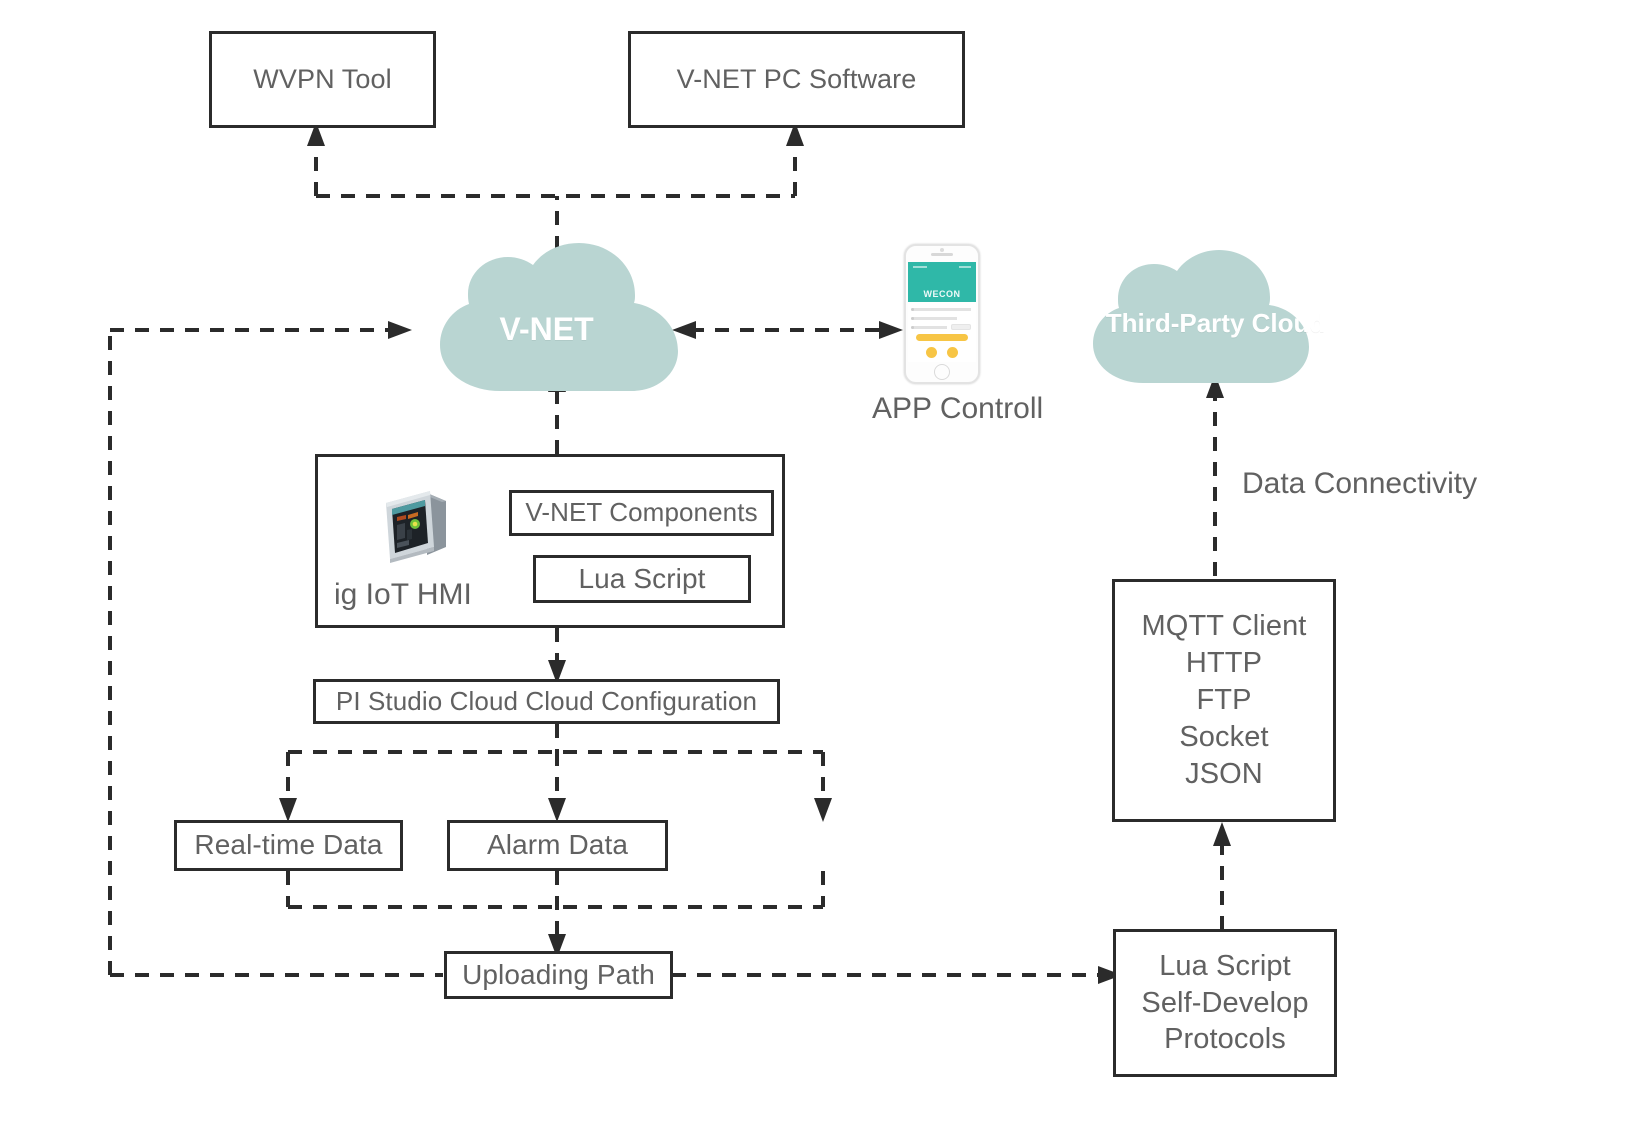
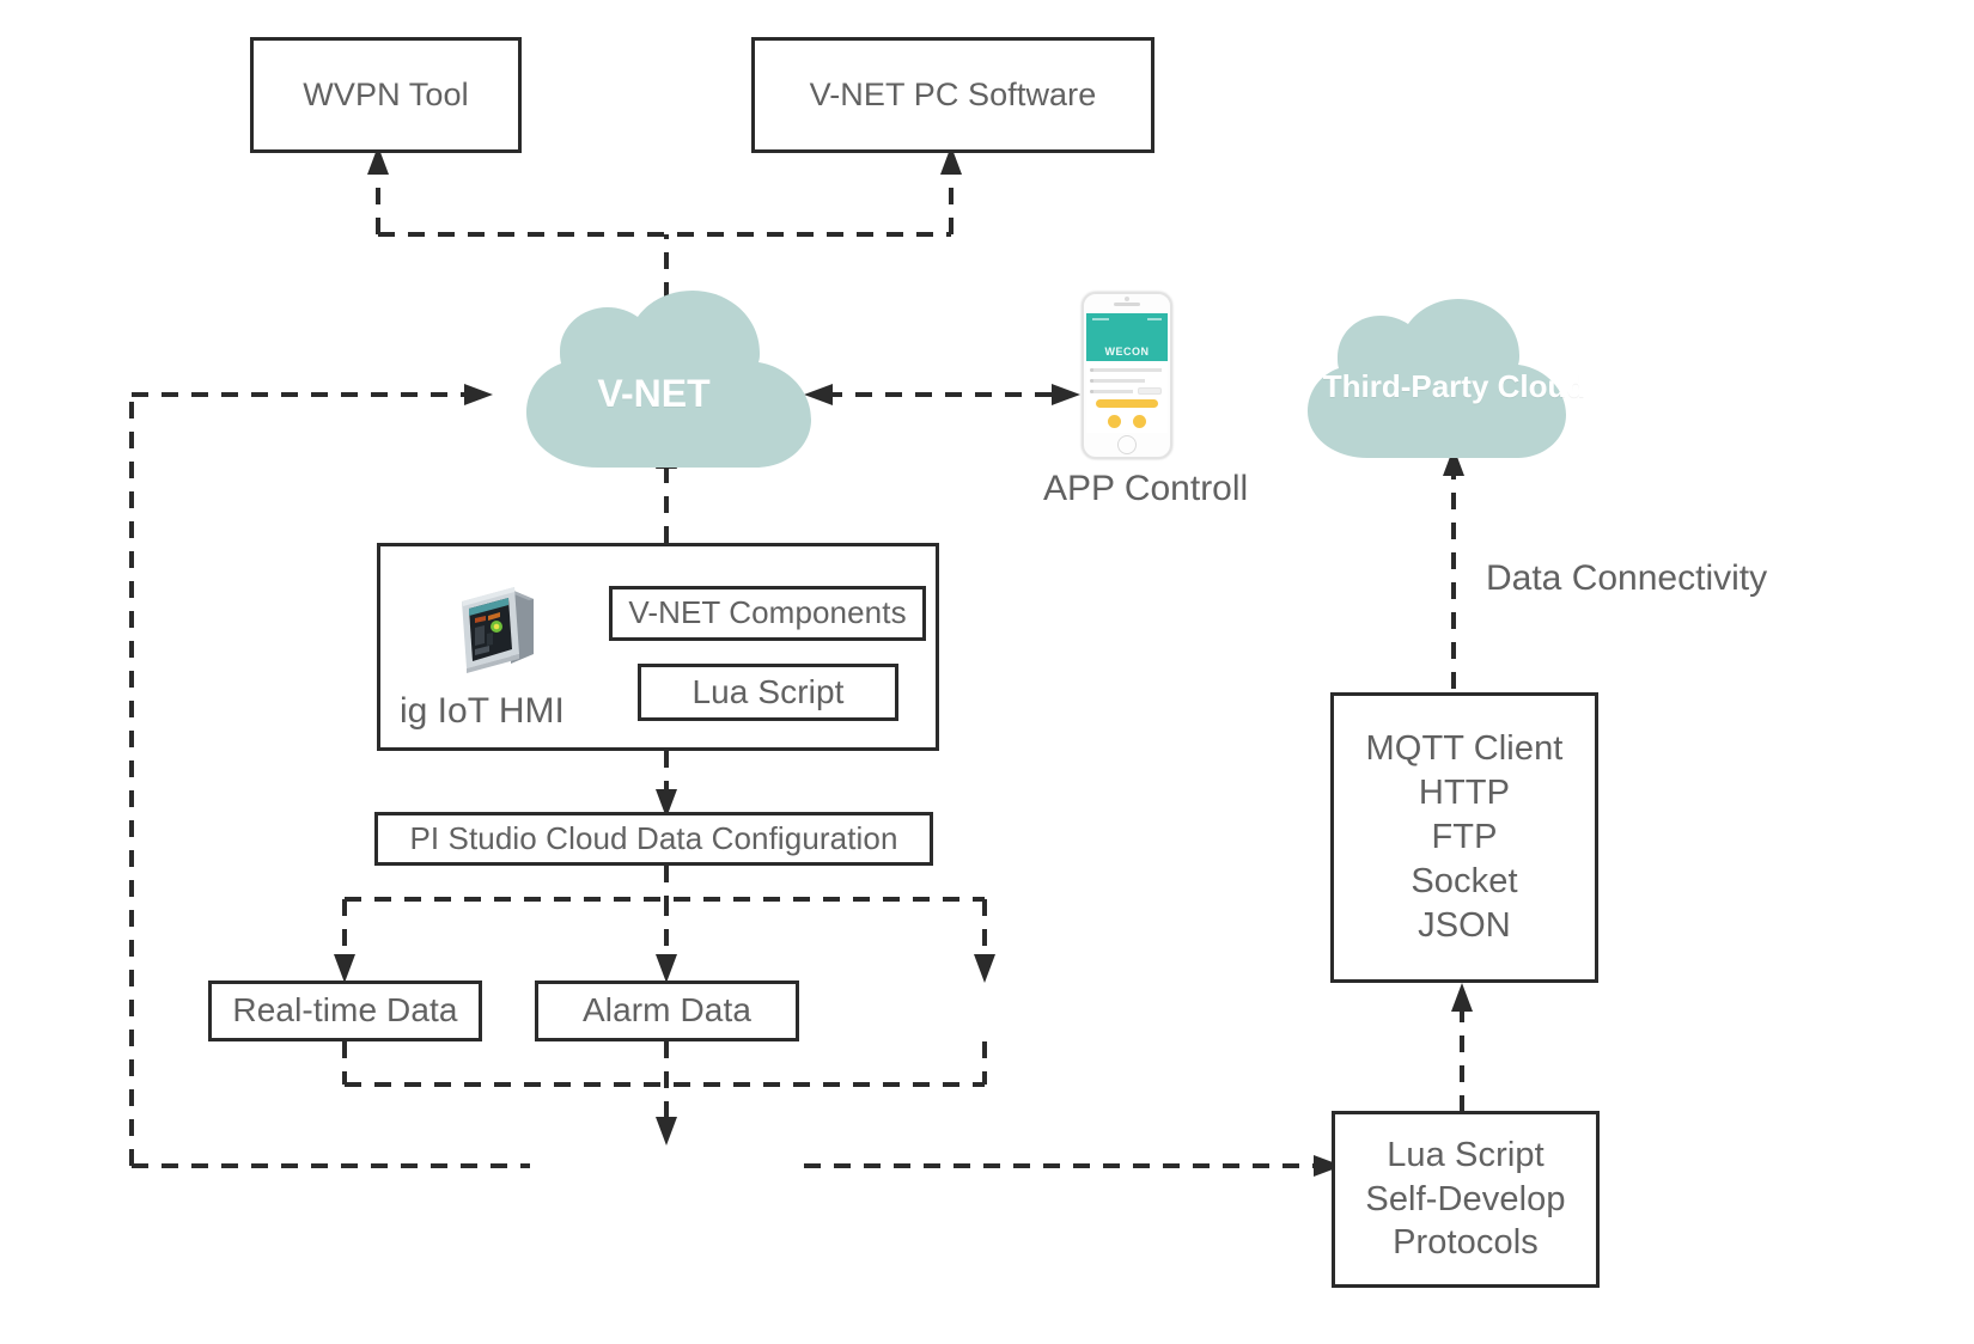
  WVPN Tool
  V-NET PC Software
  V-NET
  Third-Party Cloud
  WECON
  APP Controll
  Data Connectivity
  ig IoT HMI
  V-NET Components
  Lua Script
- PI Studio Cloud Cloud Configuration
+ PI Studio Cloud Data Configuration
  Real-time Data
  Alarm Data
- Uploading Path
  MQTT Client
  HTTP
  FTP
  Socket
  JSON
  Lua Script
  Self-Develop
  Protocols
